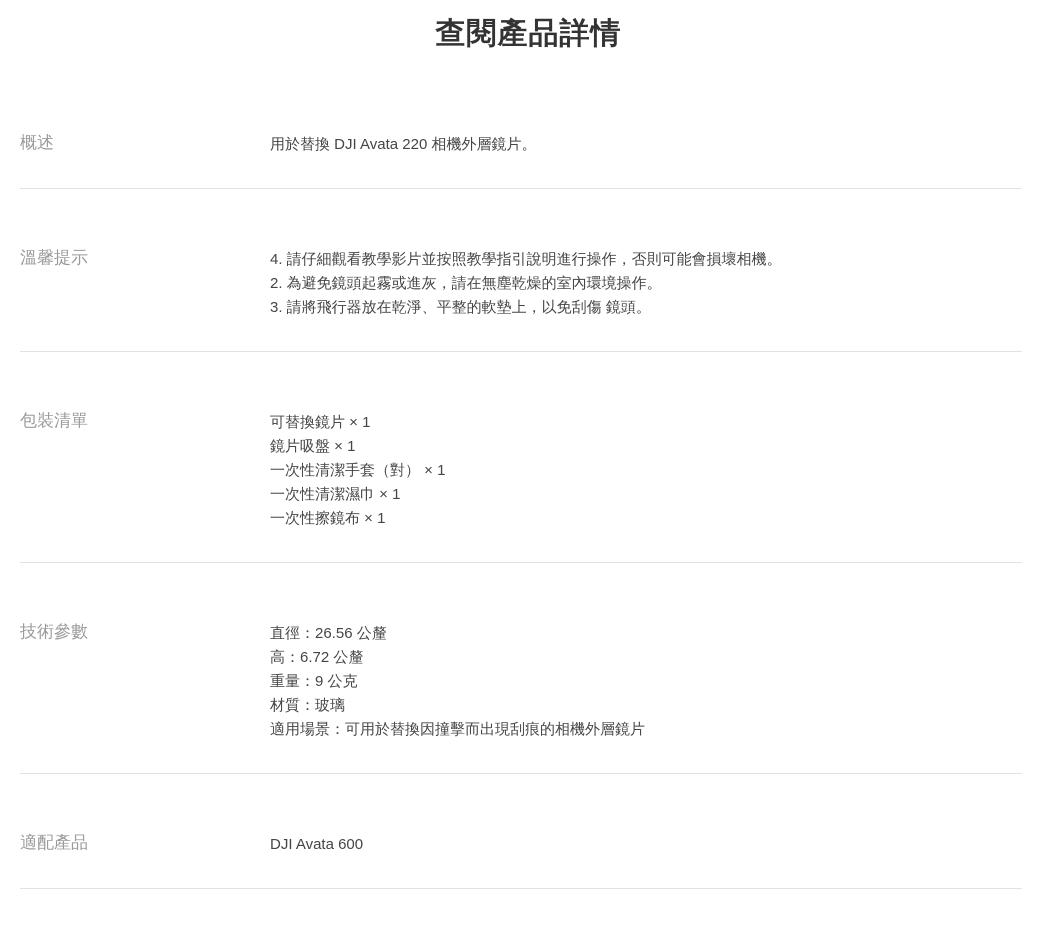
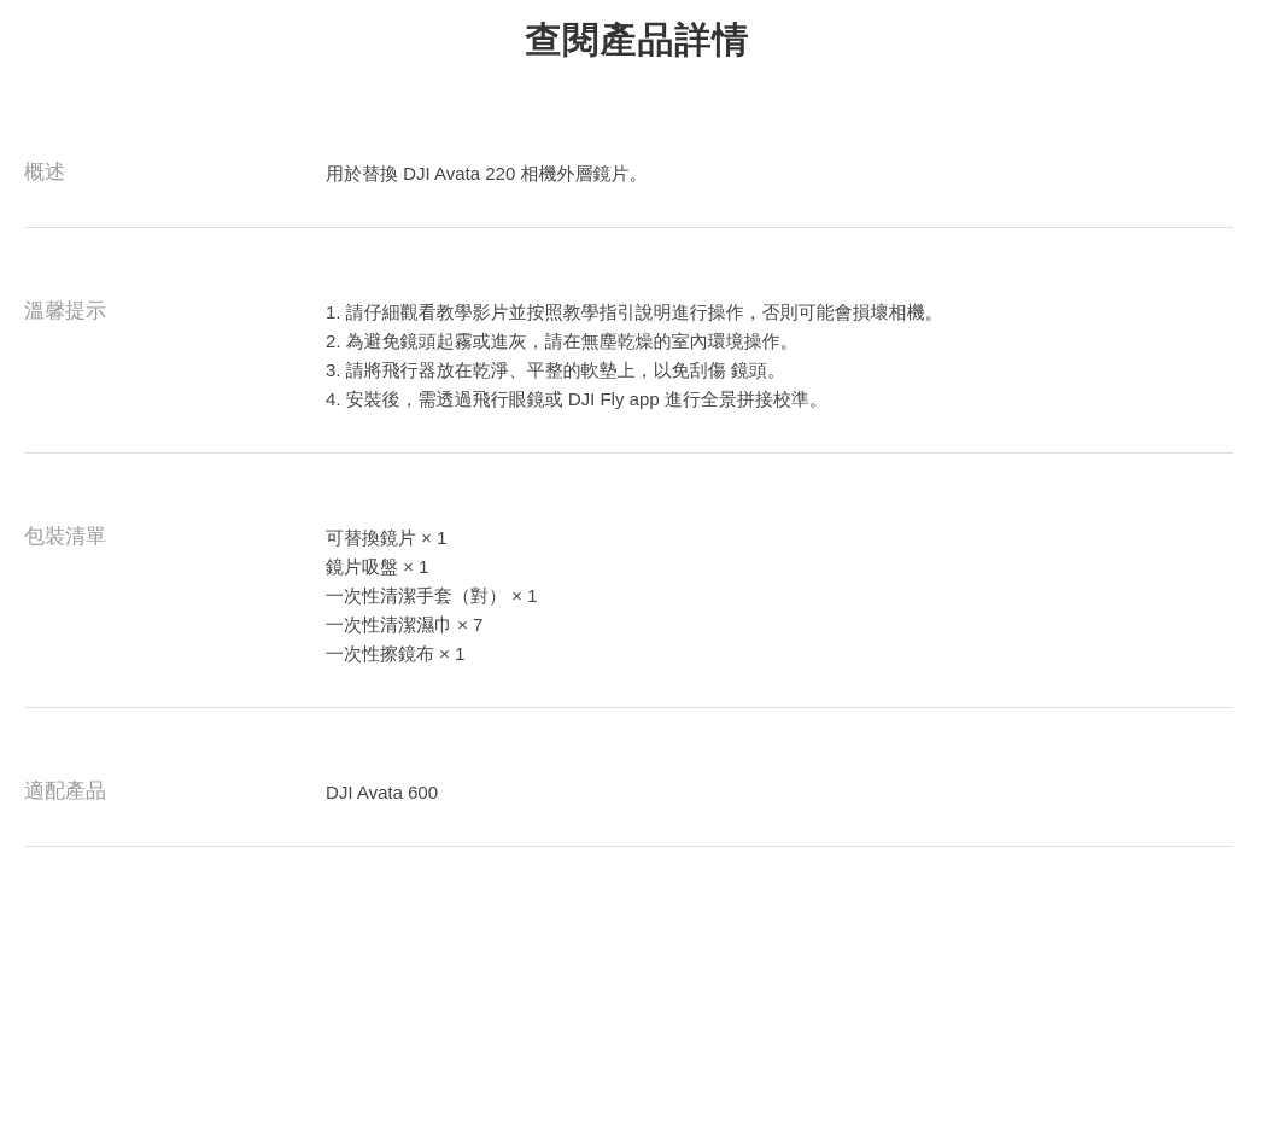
  查閱產品詳情
  概述
  用於替換 DJI Avata 220 相機外層鏡片。
  溫馨提示
- 4. 請仔細觀看教學影片並按照教學指引說明進行操作，否則可能會損壞相機。
+ 1. 請仔細觀看教學影片並按照教學指引說明進行操作，否則可能會損壞相機。
  2. 為避免鏡頭起霧或進灰，請在無塵乾燥的室內環境操作。
  3. 請將飛行器放在乾淨、平整的軟墊上，以免刮傷 鏡頭。
+ 4. 安裝後，需透過飛行眼鏡或 DJI Fly app 進行全景拼接校準。
  包裝清單
  可替換鏡片 × 1
  鏡片吸盤 × 1
  一次性清潔手套（對） × 1
- 一次性清潔濕巾 × 1
+ 一次性清潔濕巾 × 7
  一次性擦鏡布 × 1
- 技術參數
- 直徑：26.56 公釐
- 高：6.72 公釐
- 重量：9 公克
- 材質：玻璃
- 適用場景：可用於替換因撞擊而出現刮痕的相機外層鏡片
  適配產品
  DJI Avata 600
